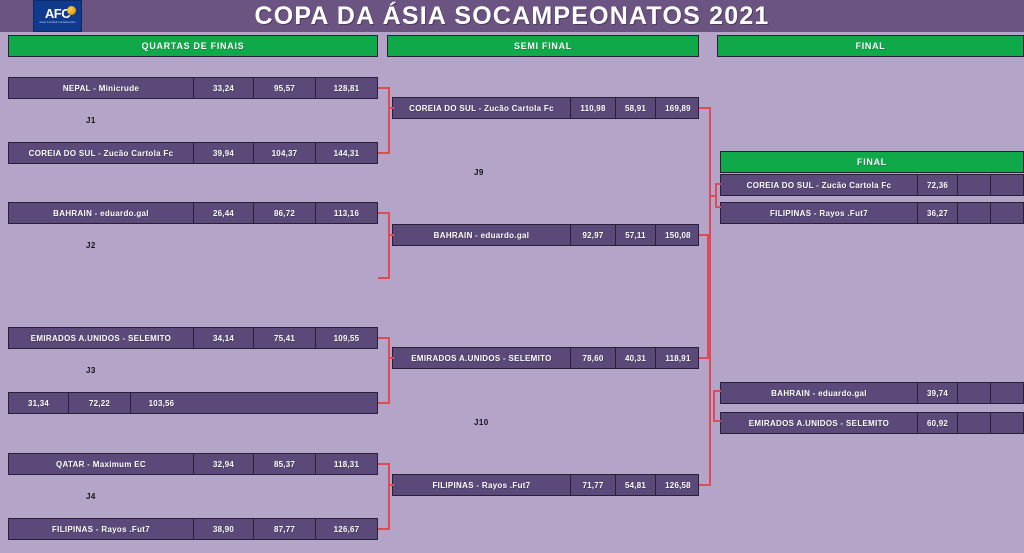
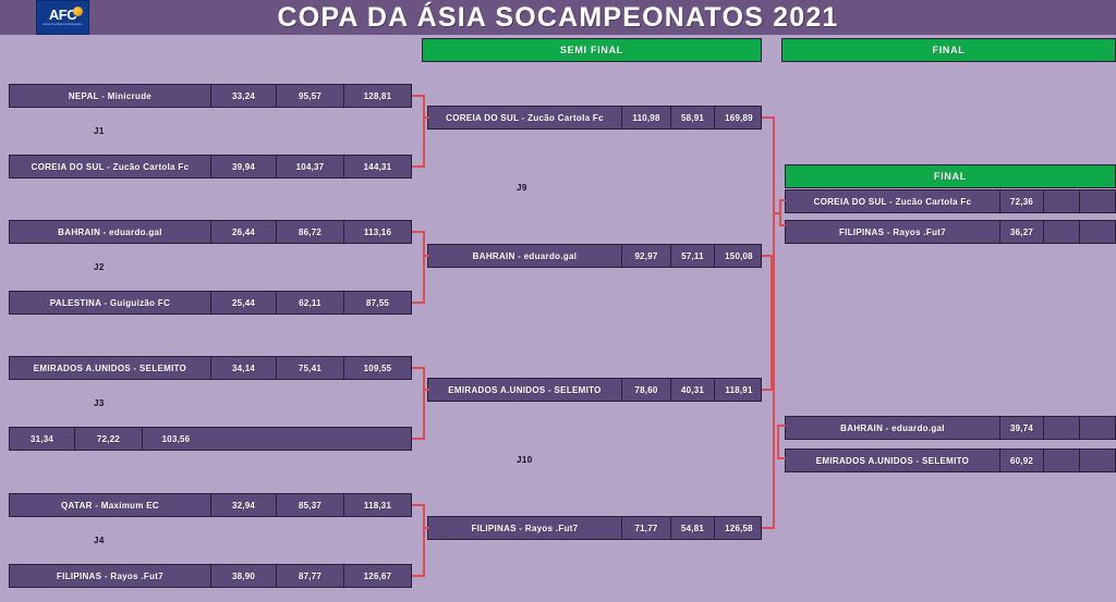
  COPA DA ÁSIA SOCAMPEONATOS 2021
  AFC
- QUARTAS DE FINAIS
  SEMI FINAL
  FINAL
  NEPAL - Minicrude
  33,24
  95,57
  128,81
  J1
  COREIA DO SUL - Zucão Cartola Fc
  39,94
  104,37
  144,31
  BAHRAIN - eduardo.gal
  26,44
  86,72
  113,16
  J2
+ PALESTINA - Guiguizão FC
+ 25,44
+ 62,11
+ 87,55
  EMIRADOS A.UNIDOS - SELEMITO
  34,14
  75,41
  109,55
  J3
  31,34
  72,22
  103,56
  QATAR - Maximum EC
  32,94
  85,37
  118,31
  J4
  FILIPINAS - Rayos .Fut7
  38,90
  87,77
  126,67
  COREIA DO SUL - Zucão Cartola Fc
  110,98
  58,91
  169,89
  J9
  BAHRAIN - eduardo.gal
  92,97
  57,11
  150,08
  EMIRADOS A.UNIDOS - SELEMITO
  78,60
  40,31
  118,91
  J10
  FILIPINAS - Rayos .Fut7
  71,77
  54,81
  126,58
  FINAL
  COREIA DO SUL - Zucão Cartola Fc
  72,36
  FILIPINAS - Rayos .Fut7
  36,27
  BAHRAIN - eduardo.gal
  39,74
  EMIRADOS A.UNIDOS - SELEMITO
  60,92
